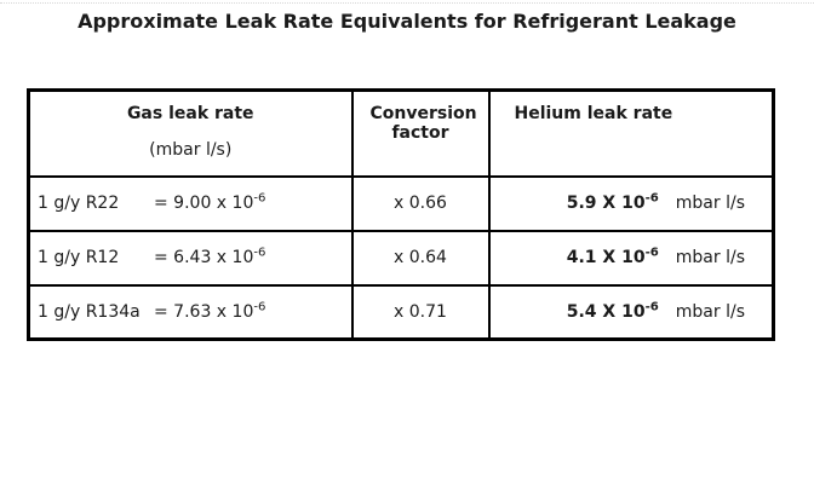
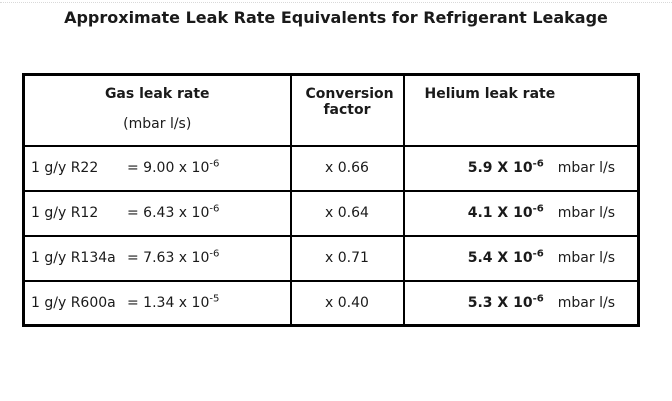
  Approximate Leak Rate Equivalents for Refrigerant Leakage
  Gas leak rate (mbar l/s)	Conversion factor	Helium leak rate
  1 g/y R22 = 9.00 x 10-6	x 0.66	5.9 X 10-6 mbar l/s
  1 g/y R12 = 6.43 x 10-6	x 0.64	4.1 X 10-6 mbar l/s
  1 g/y R134a = 7.63 x 10-6	x 0.71	5.4 X 10-6 mbar l/s
+ 1 g/y R600a = 1.34 x 10-5	x 0.40	5.3 X 10-6 mbar l/s
